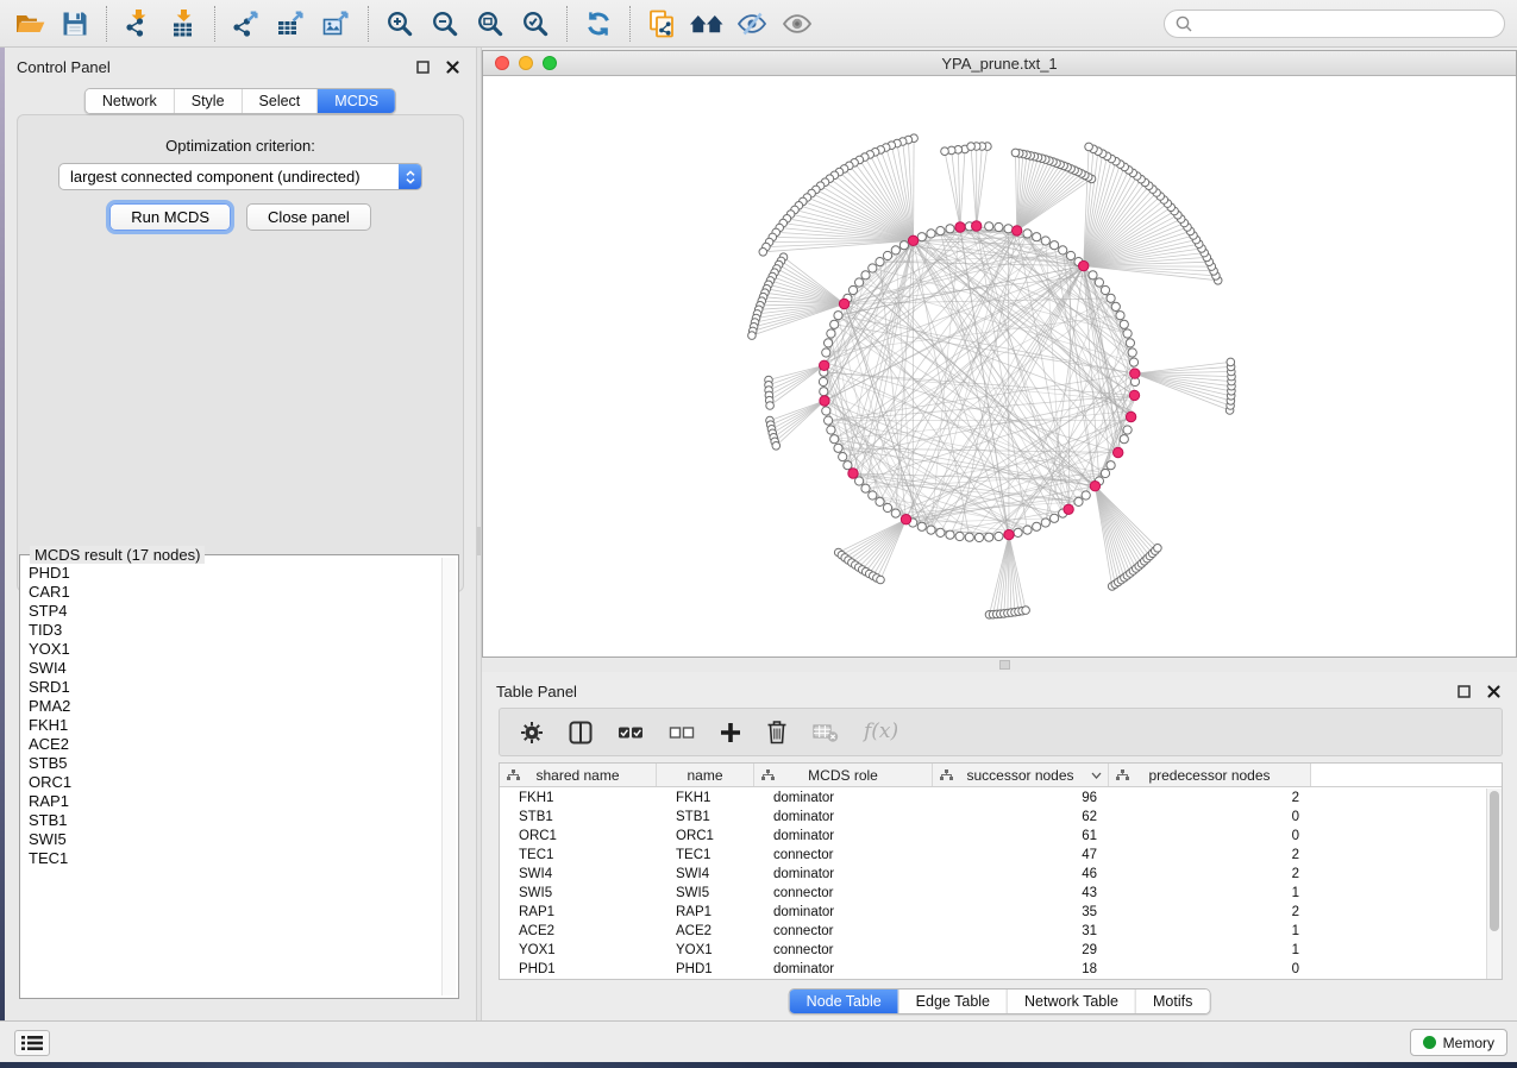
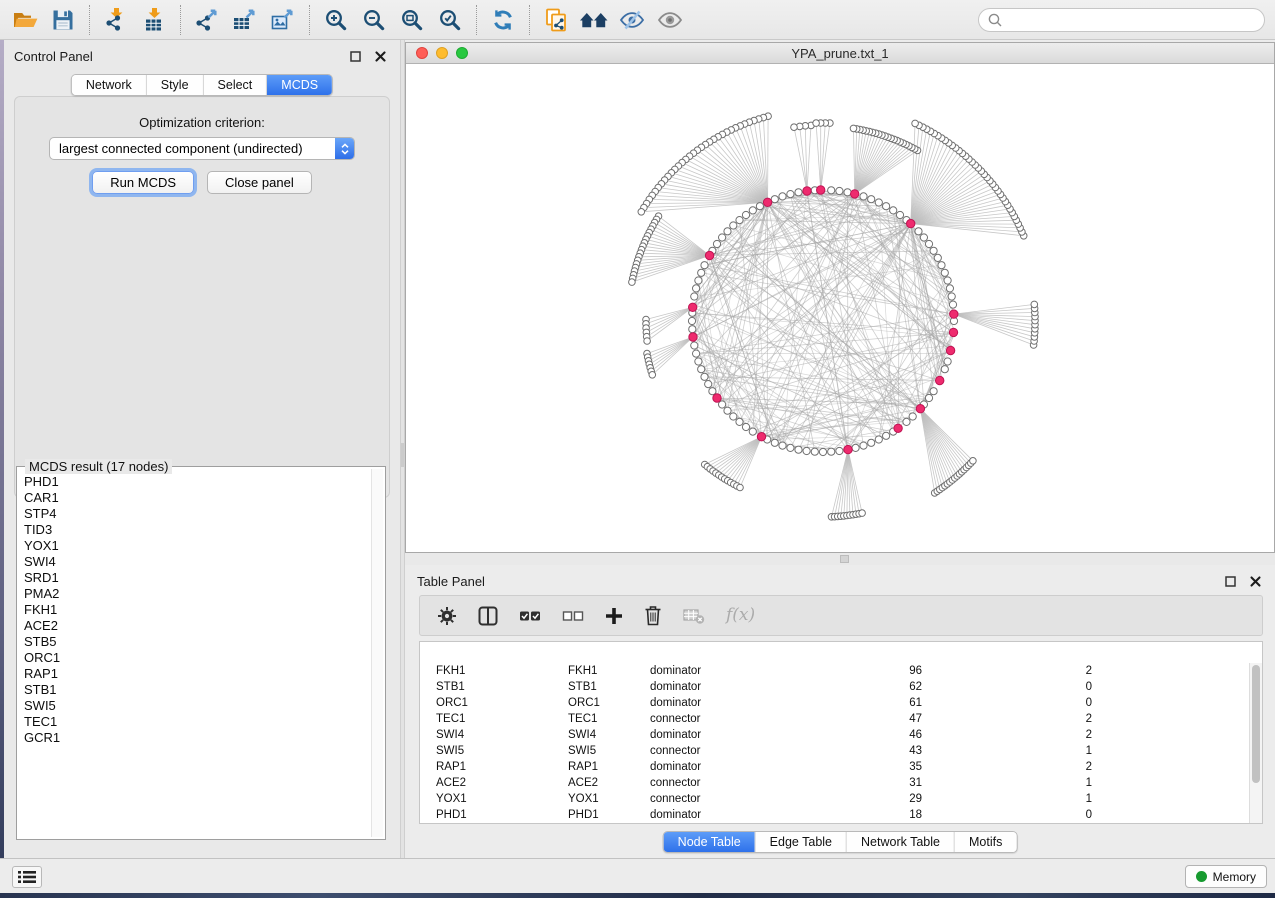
  Control Panel
  Network
  Style
  Select
  MCDS
  Optimization criterion:
  largest connected component (undirected)
  Run MCDS
  Close panel
  MCDS result (17 nodes)
  PHD1
  CAR1
  STP4
  TID3
  YOX1
  SWI4
  SRD1
  PMA2
  FKH1
  ACE2
  STB5
  ORC1
  RAP1
  STB1
  SWI5
  TEC1
+ GCR1
  YPA_prune.txt_1
  Table Panel
  f(x)
- shared name
- name
- MCDS role
- successor nodes
- predecessor nodes
  FKH1
  FKH1
  dominator
  96
  2
  STB1
  STB1
  dominator
  62
  0
  ORC1
  ORC1
  dominator
  61
  0
  TEC1
  TEC1
  connector
  47
  2
  SWI4
  SWI4
  dominator
  46
  2
  SWI5
  SWI5
  connector
  43
  1
  RAP1
  RAP1
  dominator
  35
  2
  ACE2
  ACE2
  connector
  31
  1
  YOX1
  YOX1
  connector
  29
  1
  PHD1
  PHD1
  dominator
  18
  0
  Node Table
  Edge Table
  Network Table
  Motifs
  Memory
